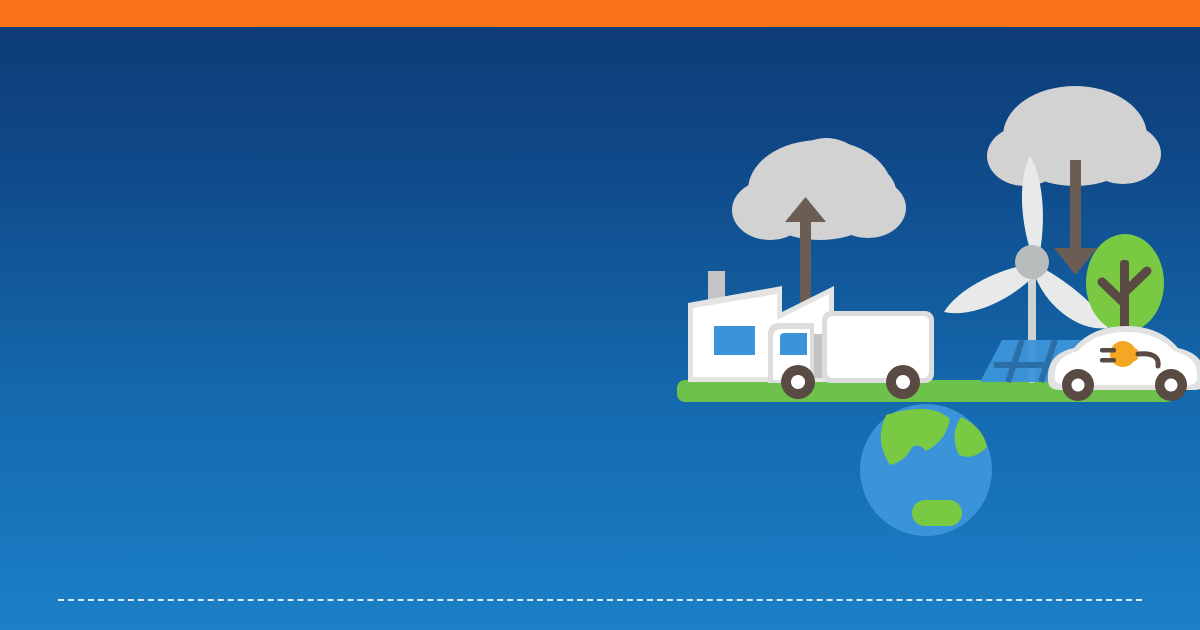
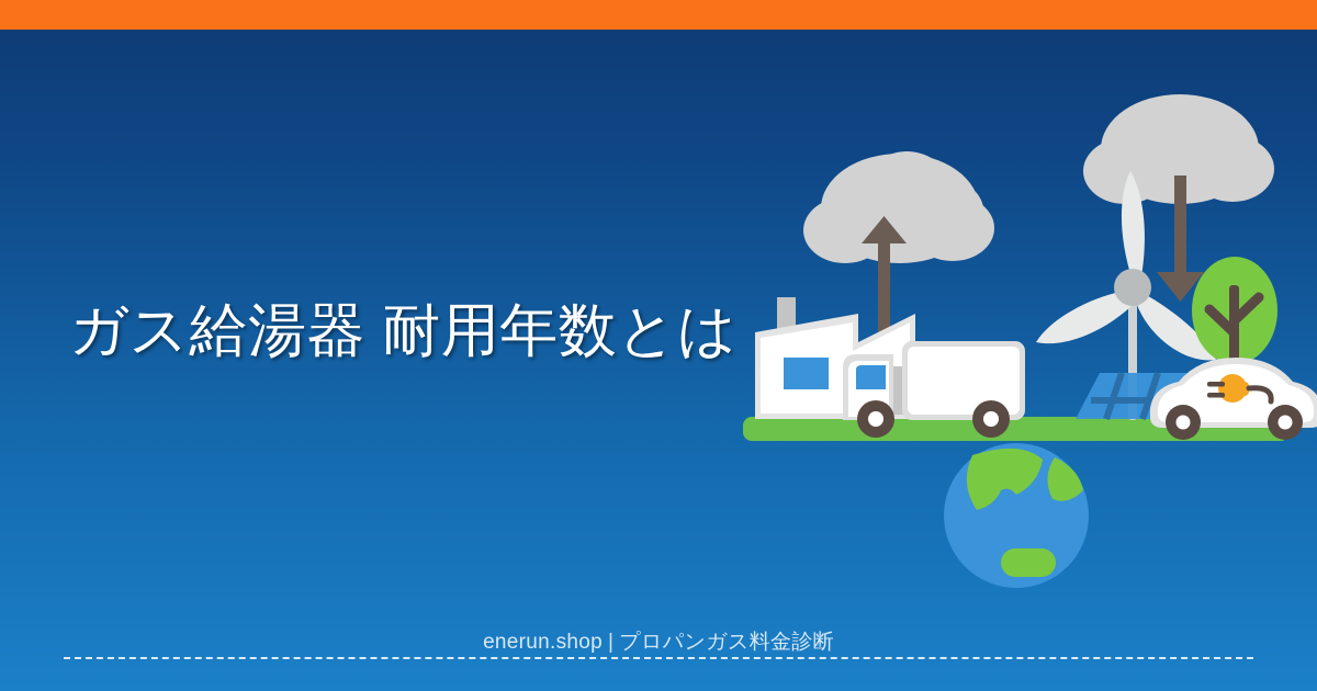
+ ガス給湯器 耐用年数とは
+ enerun.shop | プロパンガス料金診断
